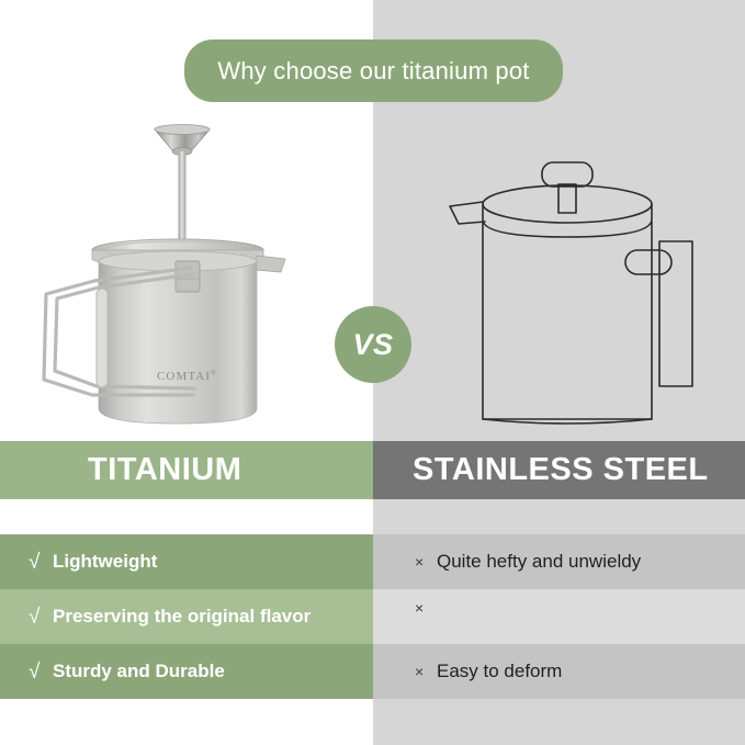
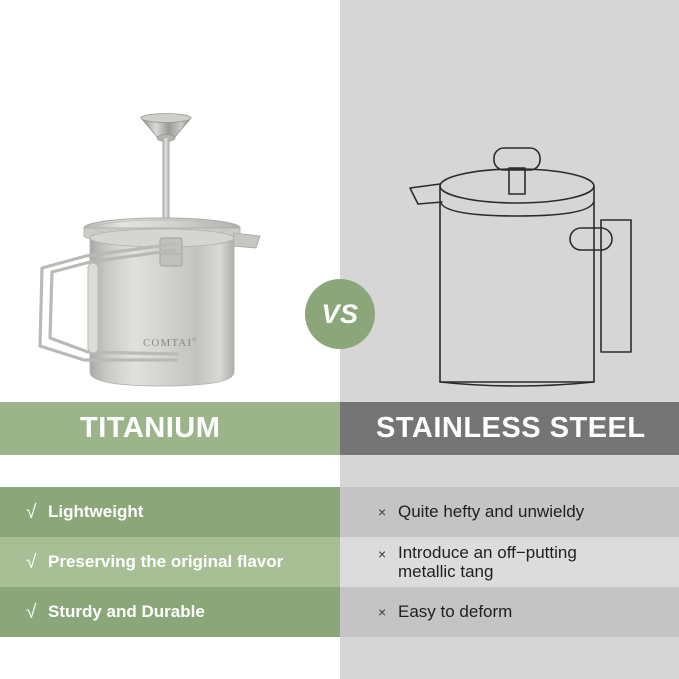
- Why choose our titanium pot
  COMTAI
  VS
  TITANIUM
  STAINLESS STEEL
  √
  Lightweight
  √
  Preserving the original flavor
  √
  Sturdy and Durable
  ×
  Quite hefty and unwieldy
  ×
+ Introduce an off−putting metallic tang
  ×
  Easy to deform
